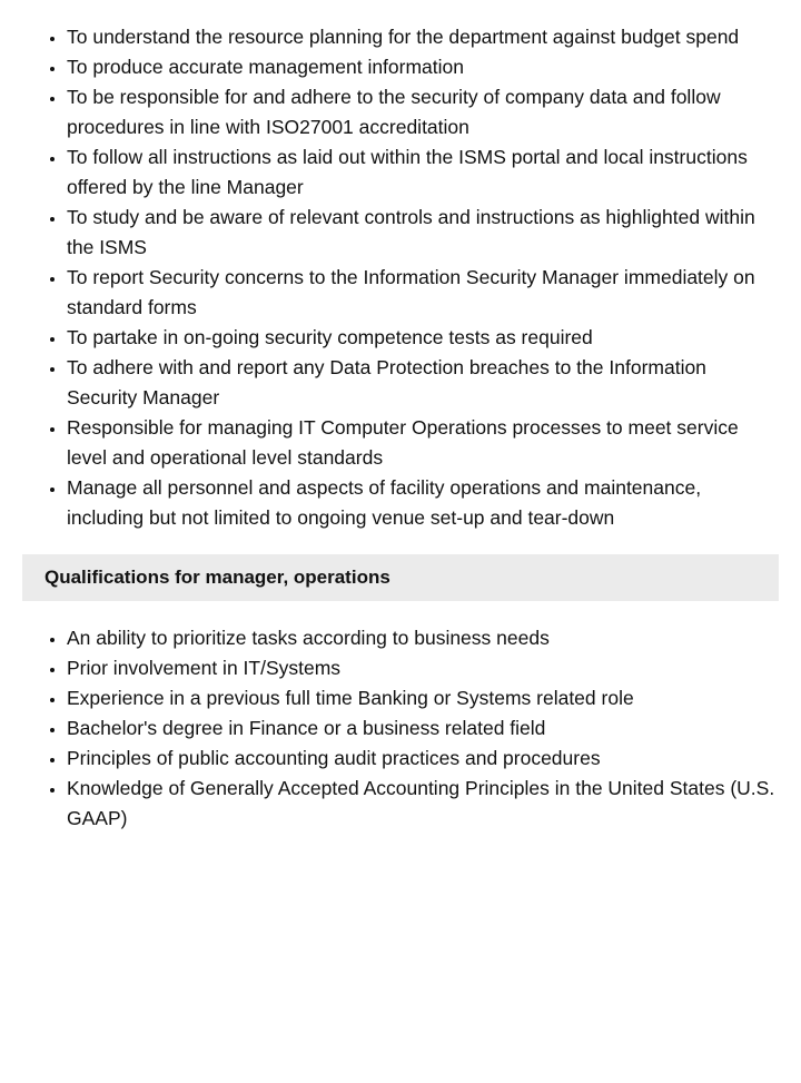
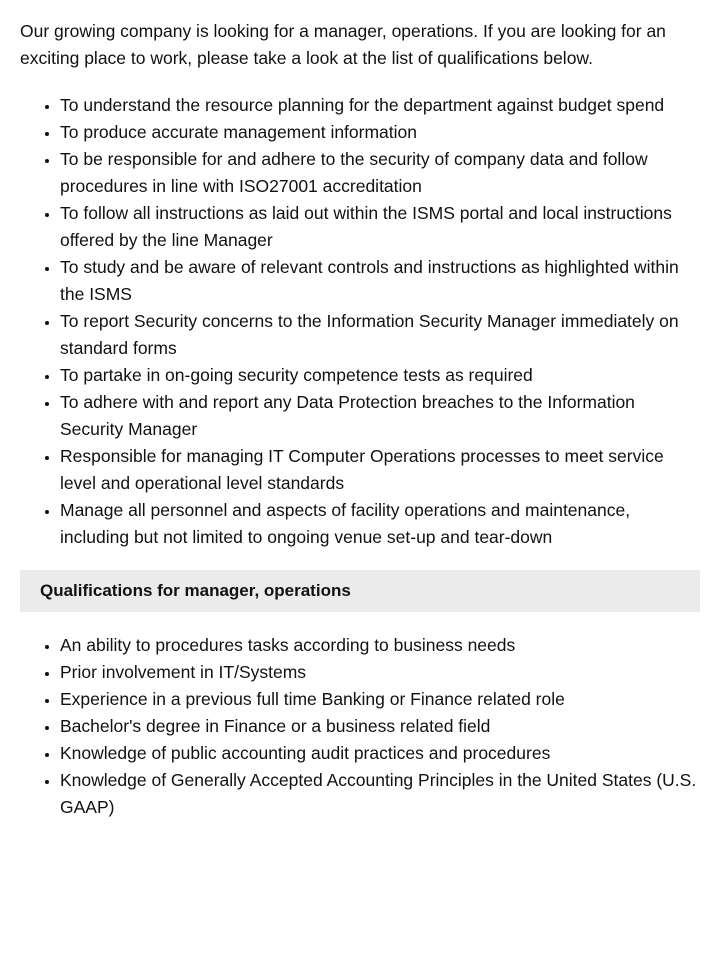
+ Our growing company is looking for a manager, operations. If you are looking for an exciting place to work, please take a look at the list of qualifications below.
  To understand the resource planning for the department against budget spend
  To produce accurate management information
  To be responsible for and adhere to the security of company data and follow procedures in line with ISO27001 accreditation
  To follow all instructions as laid out within the ISMS portal and local instructions offered by the line Manager
  To study and be aware of relevant controls and instructions as highlighted within the ISMS
  To report Security concerns to the Information Security Manager immediately on standard forms
  To partake in on-going security competence tests as required
  To adhere with and report any Data Protection breaches to the Information Security Manager
  Responsible for managing IT Computer Operations processes to meet service level and operational level standards
  Manage all personnel and aspects of facility operations and maintenance, including but not limited to ongoing venue set-up and tear-down
  Qualifications for manager, operations
- An ability to prioritize tasks according to business needs
+ An ability to procedures tasks according to business needs
  Prior involvement in IT/Systems
- Experience in a previous full time Banking or Systems related role
+ Experience in a previous full time Banking or Finance related role
  Bachelor's degree in Finance or a business related field
- Principles of public accounting audit practices and procedures
+ Knowledge of public accounting audit practices and procedures
  Knowledge of Generally Accepted Accounting Principles in the United States (U.S. GAAP)
